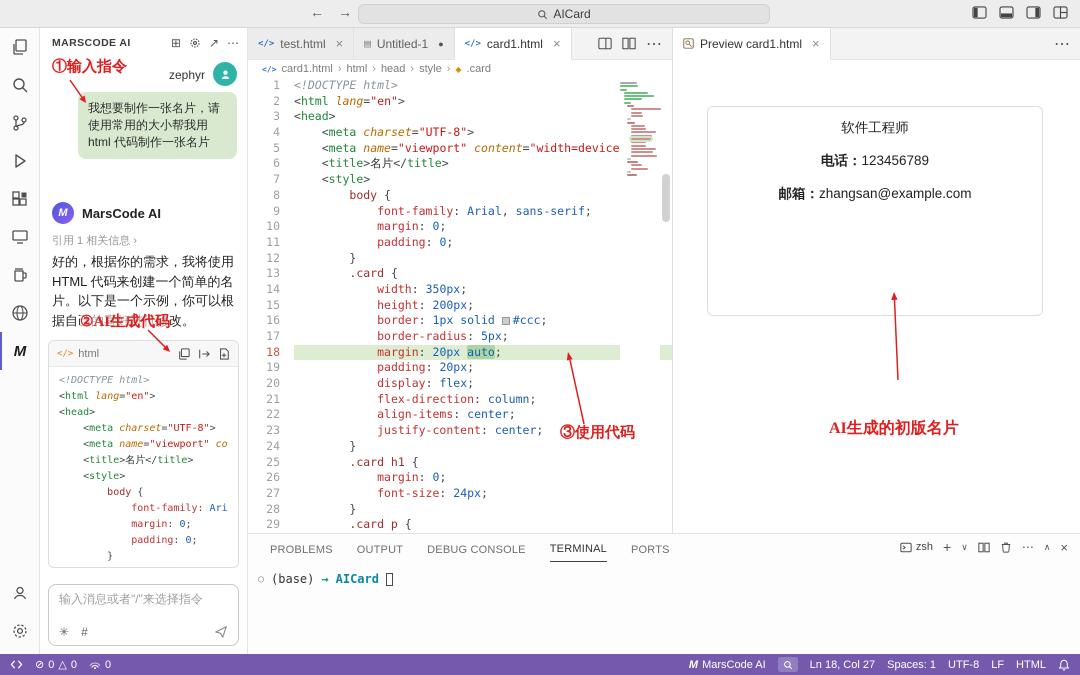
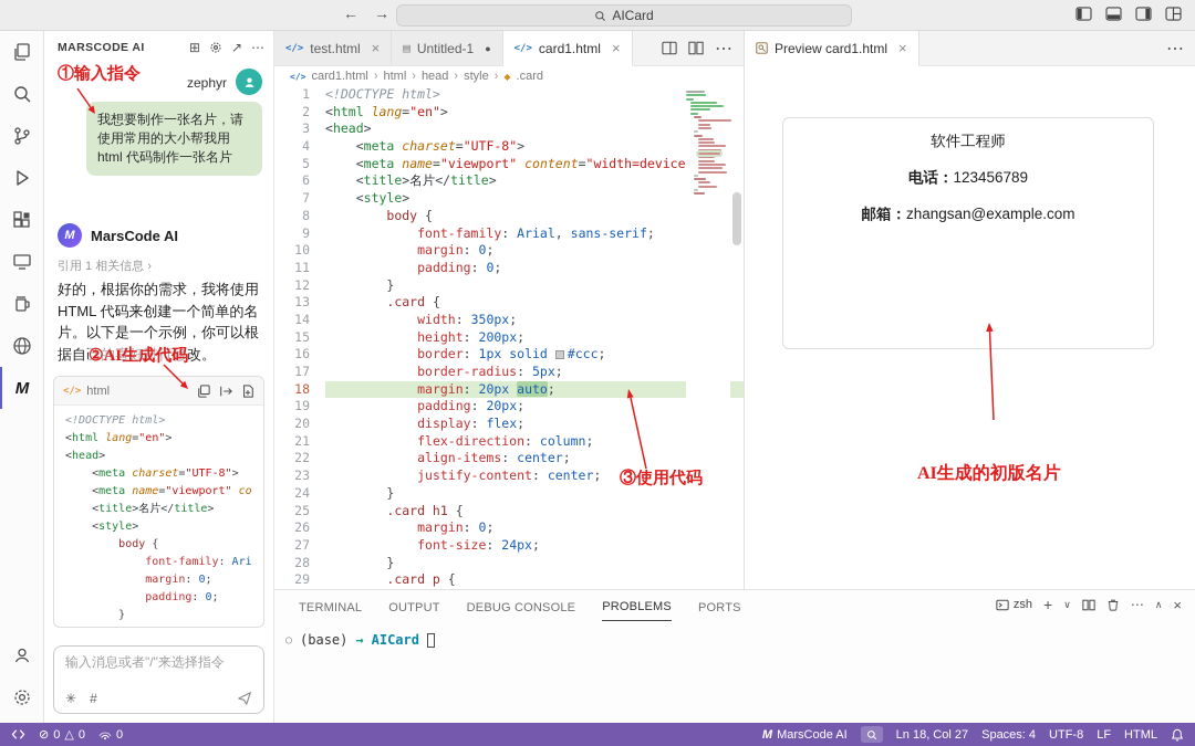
  ←
  →
  AICard
  M
  MARSCODE AI
  ⊞
  ↗
  ⋯
  ①输入指令
  zephyr
  我想要制作一张名片，请使用常用的大小帮我用 html 代码制作一张名片
  M
  MarsCode AI
  引用 1 相关信息 ›
  好的，根据你的需求，我将使用 HTML 代码来创建一个简单的名片。以下是一个示例，你可以根据自己的喜好进行修改。
  ②AI生成代码
  </>
  html
  <!DOCTYPE html>
  <html lang="en">
  <head>
  <meta charset="UTF-8">
  <meta name="viewport" co
  <title>名片</title>
  <style>
  body {
  font-family: Ari
  margin: 0;
  padding: 0;
  }
  输入消息或者"/"来选择指令
  ✳
  #
  </>
  test.html
  ×
  ▤
  Untitled-1
  ●
  </>
  card1.html
  ×
  ⋯
  </>
  card1.html
  ›
  html
  ›
  head
  ›
  style
  ›
  ◆
  .card
  1
  <!DOCTYPE html>
  2
  <html lang="en">
  3
  <head>
  4
  <meta charset="UTF-8">
  5
  <meta name="viewport" content="width=device
  6
  <title>名片</title>
  7
  <style>
  8
  body {
  9
  font-family: Arial, sans-serif;
  10
  margin: 0;
  11
  padding: 0;
  12
  }
  13
  .card {
  14
  width: 350px;
  15
  height: 200px;
  16
  border: 1px solid #ccc;
  17
  border-radius: 5px;
  18
  margin: 20px auto;
  19
  padding: 20px;
  20
  display: flex;
  21
  flex-direction: column;
  22
  align-items: center;
  23
  justify-content: center;
  24
  }
  25
  .card h1 {
  26
  margin: 0;
  27
  font-size: 24px;
  28
  }
  29
  .card p {
  ③使用代码
  Preview card1.html
  ×
  ⋯
  软件工程师
  电话：123456789
  邮箱：zhangsan@example.com
  AI生成的初版名片
- PROBLEMS
+ TERMINAL
  OUTPUT
  DEBUG CONSOLE
- TERMINAL
+ PROBLEMS
  PORTS
  zsh
  +
  ∨
  ⋯
  ∧
  ×
  ○
  (base)
  →
  AICard
  ⊘
  0
  △
  0
  0
  M
  MarsCode AI
  Ln 18, Col 27
- Spaces: 1
+ Spaces: 4
  UTF-8
  LF
  HTML
